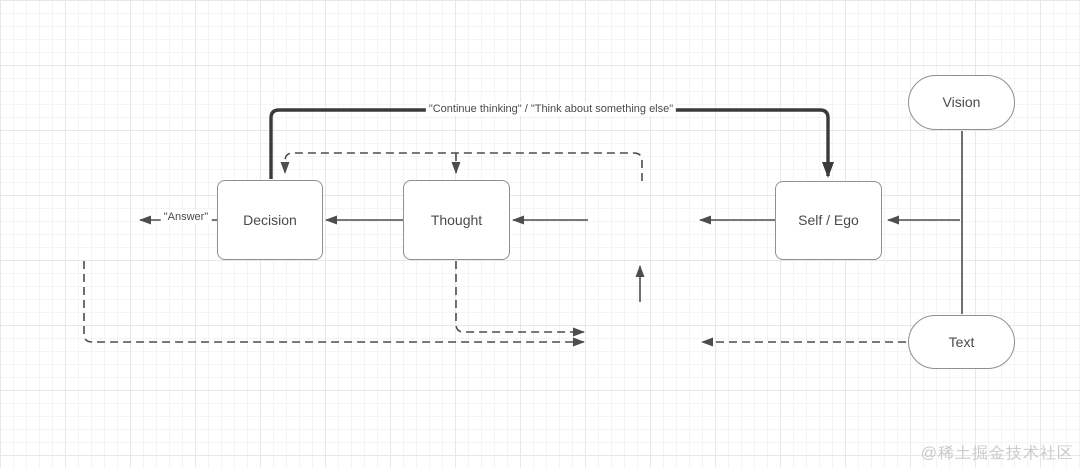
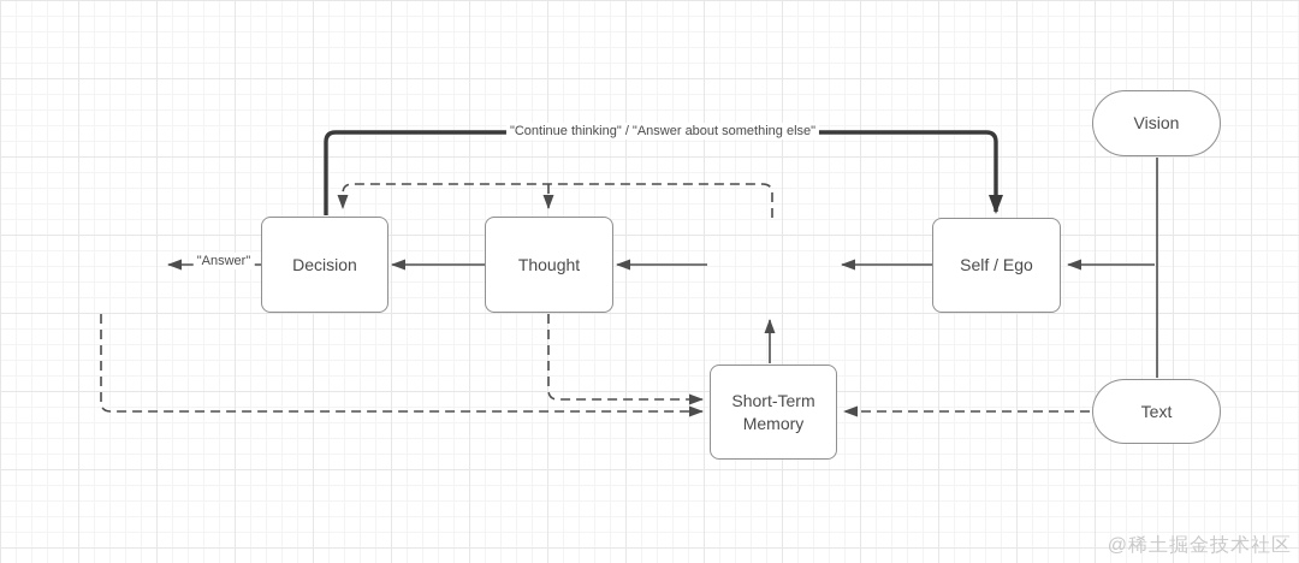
  Decision
  Thought
  Self / Ego
+ Short-Term Memory
  Vision
  Text
- "Continue thinking" / "Think about something else"
+ "Continue thinking" / "Answer about something else"
  "Answer"
  @稀土掘金技术社区
